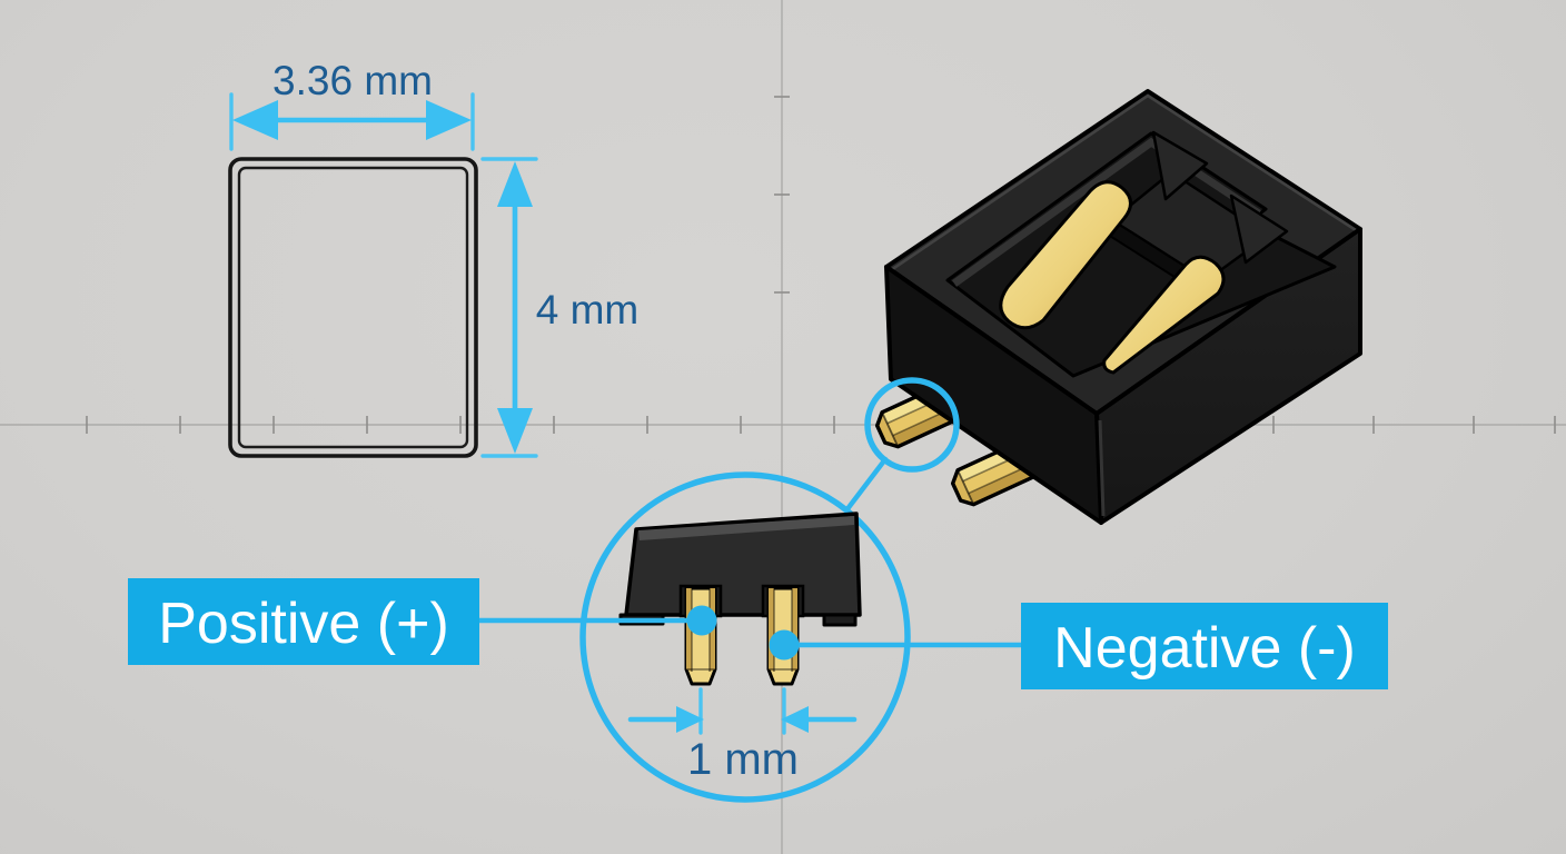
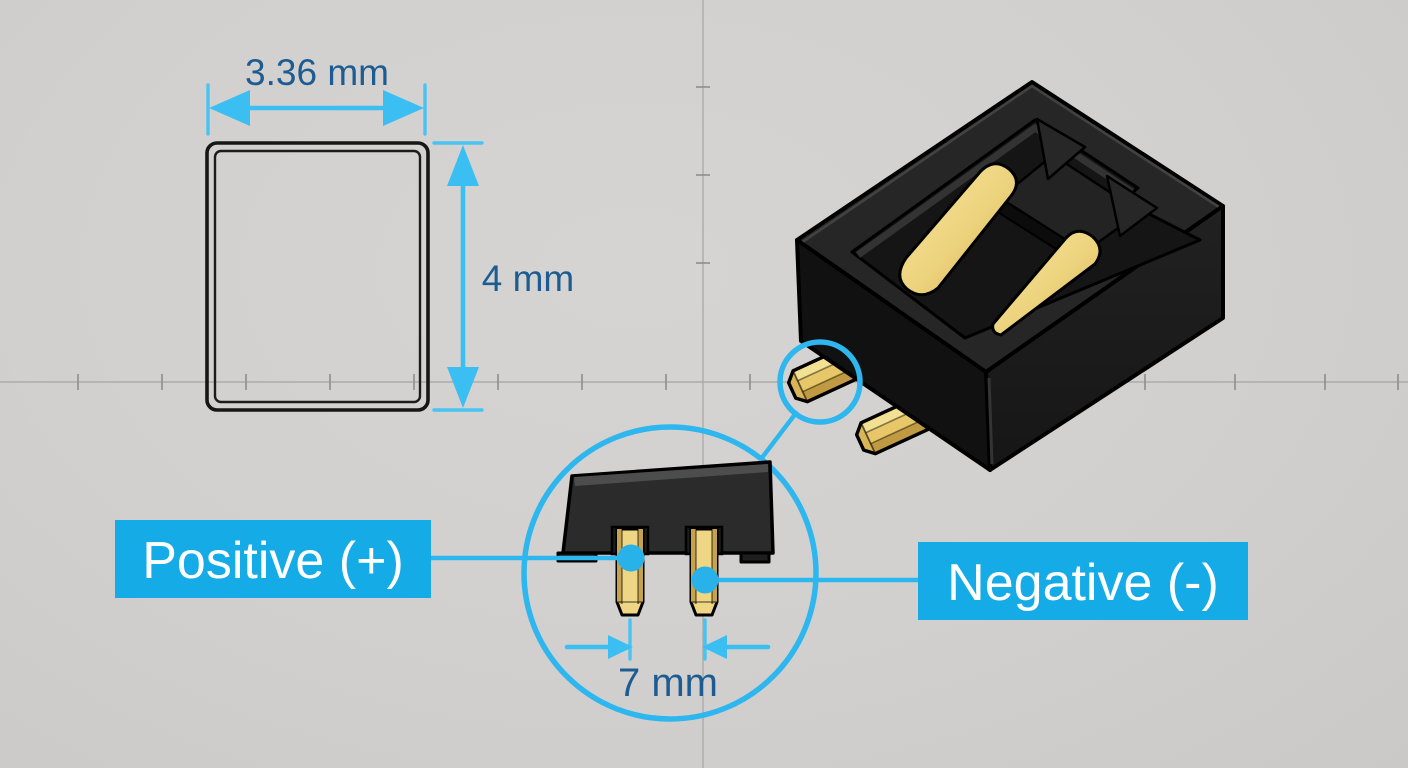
  3.36 mm
  4 mm
- 1 mm
+ 7 mm
  Positive (+)
  Negative (-)
